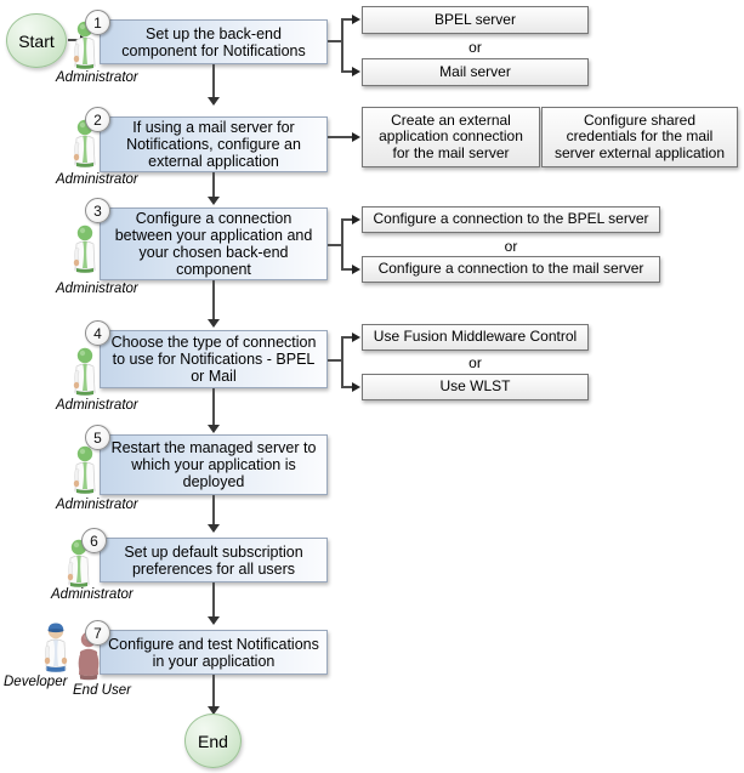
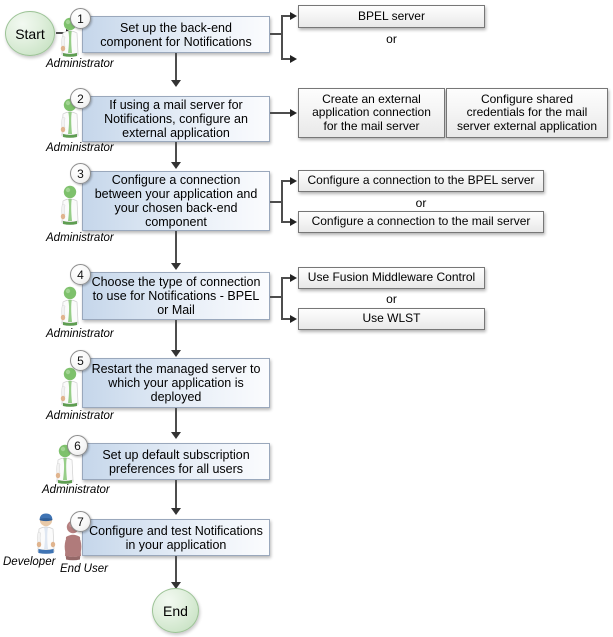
  Start
  1
  Set up the back-end component for Notifications
  Administrator
  BPEL server
  or
- Mail server
  2
  If using a mail server for Notifications, configure an external application
  Administrator
  Create an external application connection for the mail server
  Configure shared credentials for the mail server external application
  3
  Configure a connection between your application and your chosen back-end component
  Administrator
  Configure a connection to the BPEL server
  or
  Configure a connection to the mail server
  4
  Choose the type of connection to use for Notifications - BPEL or Mail
  Administrator
  Use Fusion Middleware Control
  or
  Use WLST
  5
  Restart the managed server to which your application is deployed
  Administrator
  6
  Set up default subscription preferences for all users
  Administrator
  7
  Configure and test Notifications in your application
  Developer
  End User
  End
